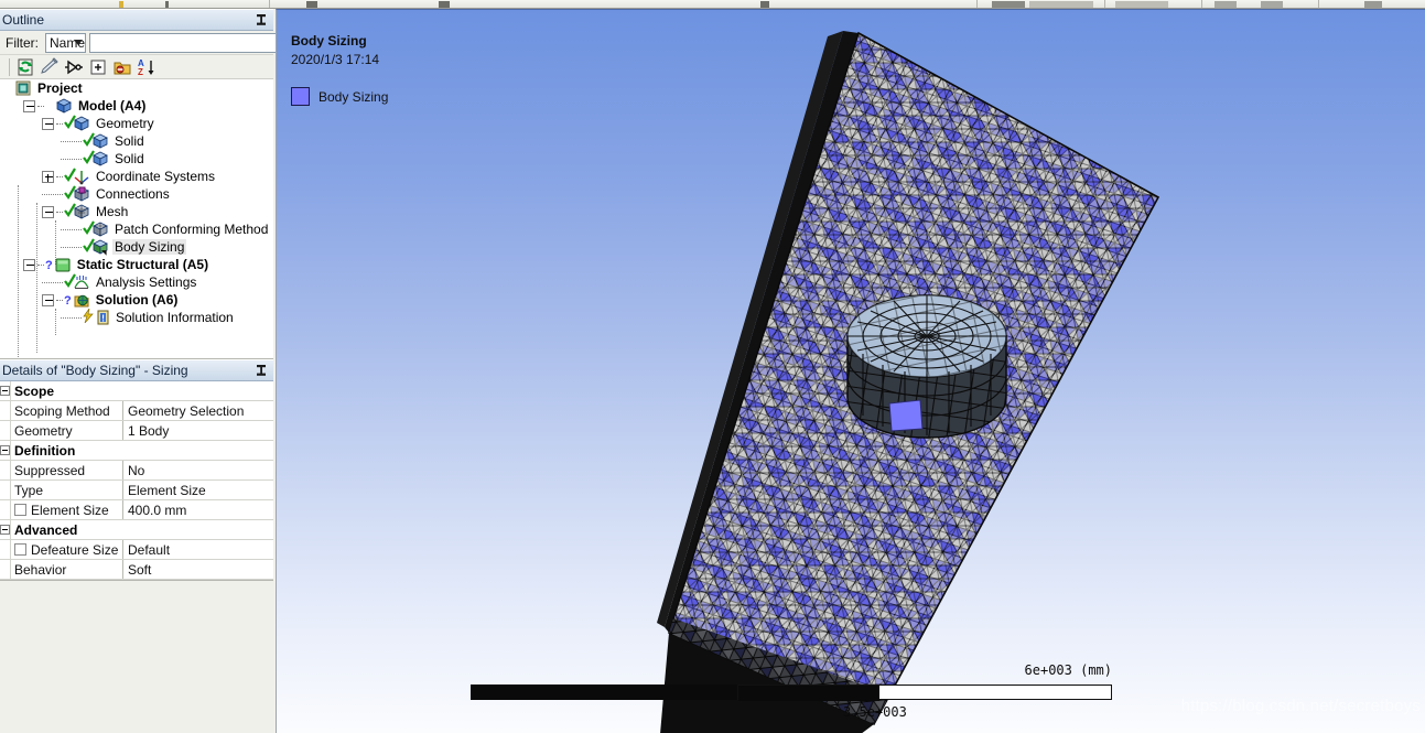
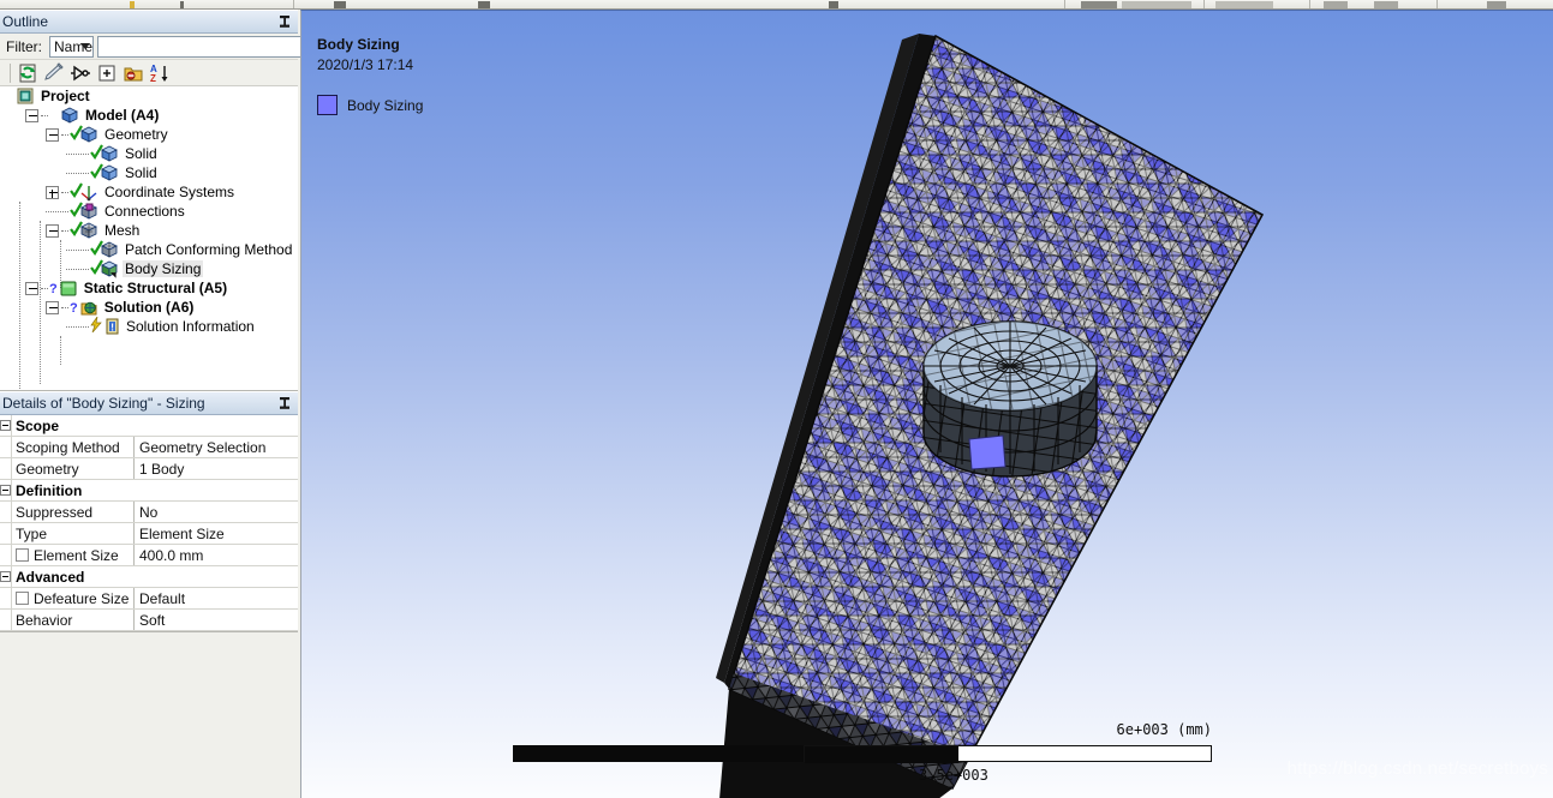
  Outline
  Filter:
  Name
  A
  Z
  Project
  Model (A4)
  Geometry
  Solid
  Solid
  Coordinate Systems
  Connections
  Mesh
  Patch Conforming Method
  Body Sizing
  ?
  Static Structural (A5)
- Analysis Settings
  ?
  Solution (A6)
  !
  Solution Information
  Details of "Body Sizing" - Sizing
  Scope
  Scoping Method
  Geometry Selection
  Geometry
  1 Body
  Definition
  Suppressed
  No
  Type
  Element Size
  Element Size
  400.0 mm
  Advanced
  Defeature Size
  Default
  Behavior
  Soft
  Body Sizing
  2020/1/3 17:14
  Body Sizing
  6e+003 (mm)
  3.5e+003
